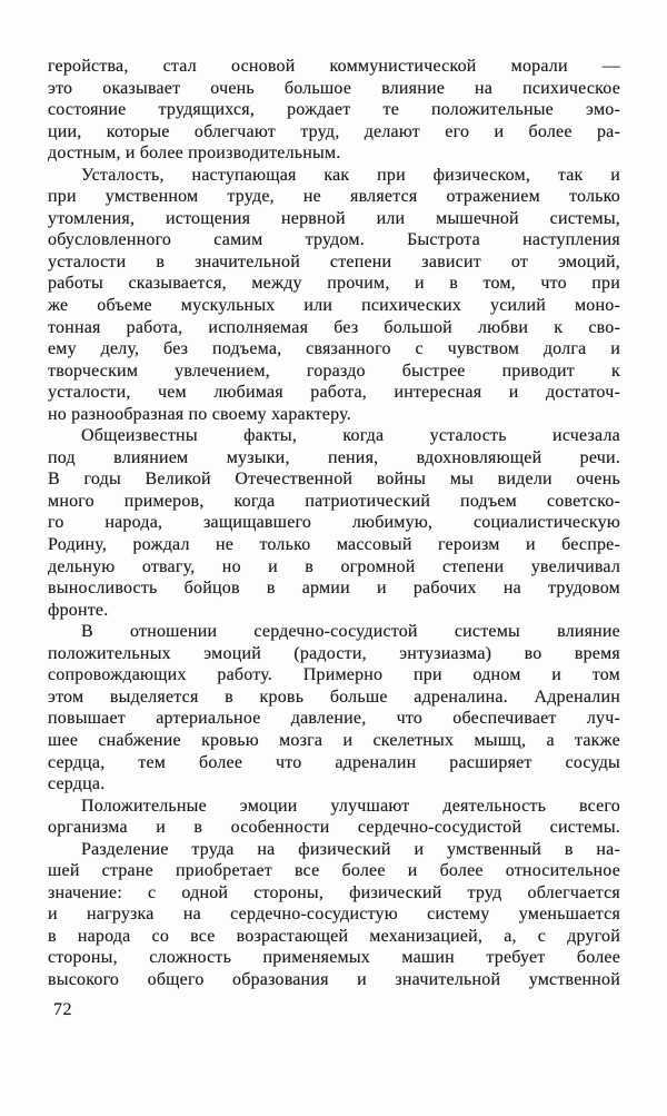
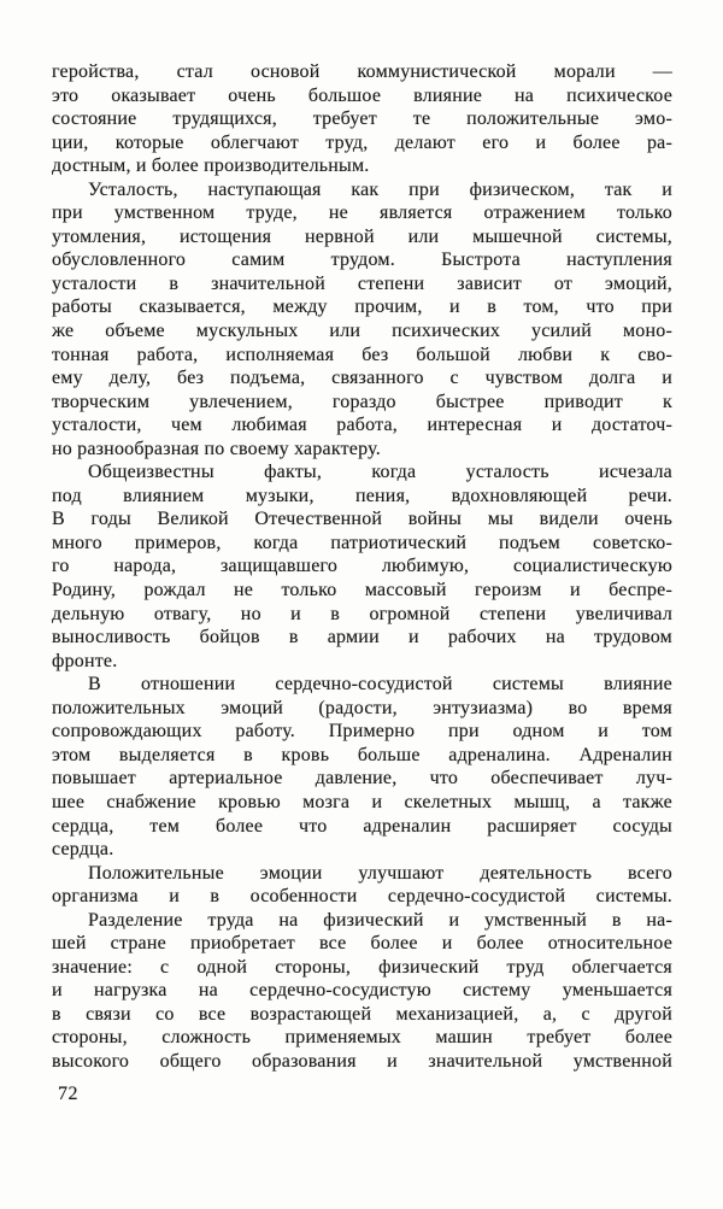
  геройства, стал основой коммунистической морали —
  это оказывает очень большое влияние на психическое
- состояние трудящихся, рождает те положительные эмо-
+ состояние трудящихся, требует те положительные эмо-
  ции, которые облегчают труд, делают его и более ра-
  достным, и более производительным.
  Усталость, наступающая как при физическом, так и
  при умственном труде, не является отражением только
  утомления, истощения нервной или мышечной системы,
  обусловленного самим трудом. Быстрота наступления
  усталости в значительной степени зависит от эмоций,
  работы сказывается, между прочим, и в том, что при
  же объеме мускульных или психических усилий моно-
  тонная работа, исполняемая без большой любви к сво-
  ему делу, без подъема, связанного с чувством долга и
  творческим увлечением, гораздо быстрее приводит к
  усталости, чем любимая работа, интересная и достаточ-
  но разнообразная по своему характеру.
  Общеизвестны факты, когда усталость исчезала
  под влиянием музыки, пения, вдохновляющей речи.
  В годы Великой Отечественной войны мы видели очень
  много примеров, когда патриотический подъем советско-
  го народа, защищавшего любимую, социалистическую
  Родину, рождал не только массовый героизм и беспре-
  дельную отвагу, но и в огромной степени увеличивал
  выносливость бойцов в армии и рабочих на трудовом
  фронте.
  В отношении сердечно-сосудистой системы влияние
  положительных эмоций (радости, энтузиазма) во время
  сопровождающих работу. Примерно при одном и том
  этом выделяется в кровь больше адреналина. Адреналин
  повышает артериальное давление, что обеспечивает луч-
  шее снабжение кровью мозга и скелетных мышц, а также
  сердца, тем более что адреналин расширяет сосуды
  сердца.
  Положительные эмоции улучшают деятельность всего
  организма и в особенности сердечно-сосудистой системы.
  Разделение труда на физический и умственный в на-
  шей стране приобретает все более и более относительное
  значение: с одной стороны, физический труд облегчается
  и нагрузка на сердечно-сосудистую систему уменьшается
- в народа со все возрастающей механизацией, а, с другой
+ в связи со все возрастающей механизацией, а, с другой
  стороны, сложность применяемых машин требует более
  высокого общего образования и значительной умственной
  72
